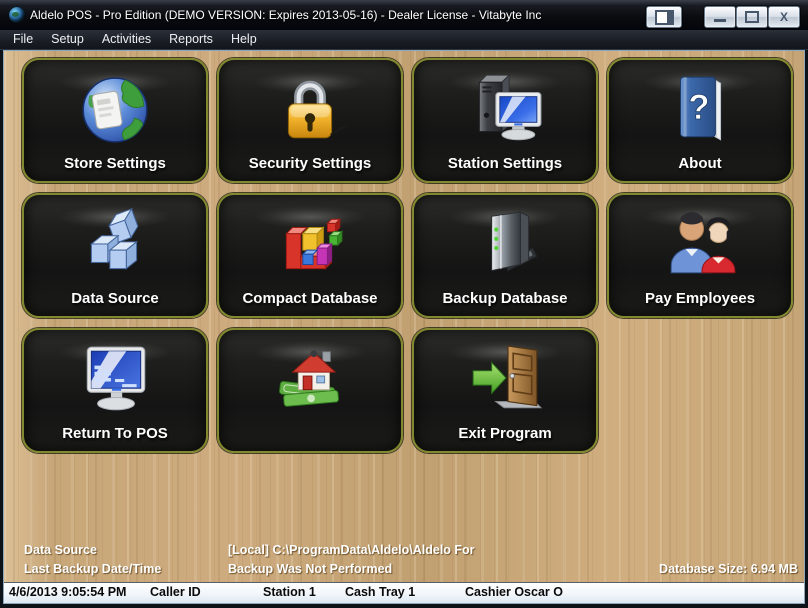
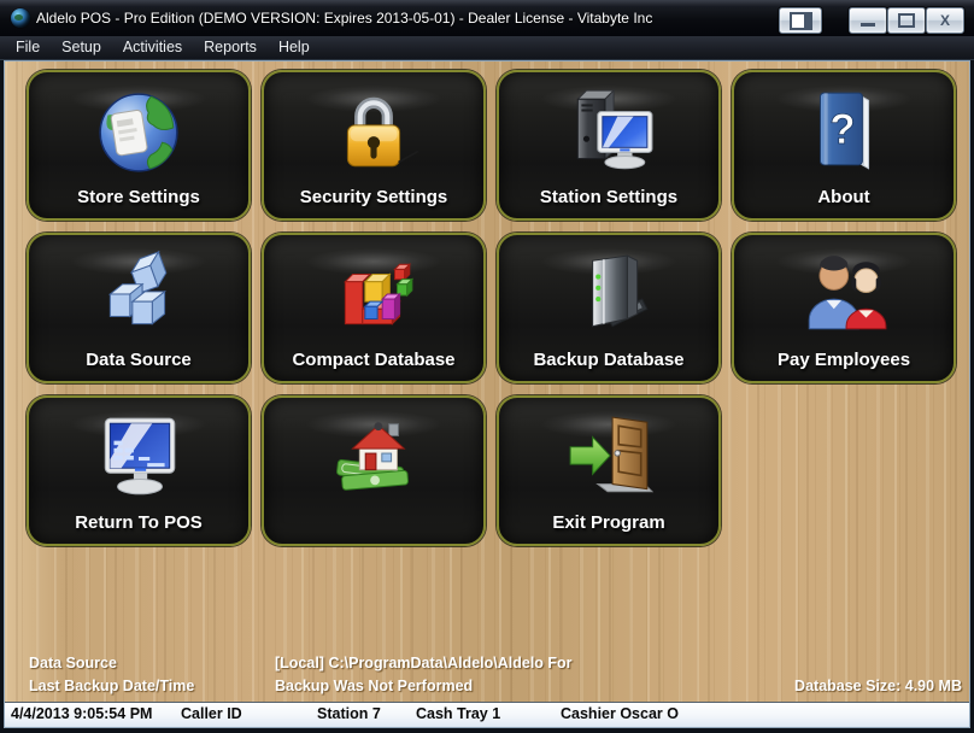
- Aldelo POS - Pro Edition (DEMO VERSION: Expires 2013-05-16) - Dealer License - Vitabyte Inc
+ Aldelo POS - Pro Edition (DEMO VERSION: Expires 2013-05-01) - Dealer License - Vitabyte Inc
  X
  File
  Setup
  Activities
  Reports
  Help
  Store Settings
  Security Settings
  Station Settings
  ?
  About
  Data Source
  Compact Database
  Backup Database
  Pay Employees
  Return To POS
  Exit Program
  Data Source
  [Local] C:\ProgramData\Aldelo\Aldelo For
  Last Backup Date/Time
  Backup Was Not Performed
- Database Size: 6.94 MB
+ Database Size: 4.90 MB
- 4/6/2013 9:05:54 PM
+ 4/4/2013 9:05:54 PM
  Caller ID
- Station 1
+ Station 7
  Cash Tray 1
  Cashier Oscar O
